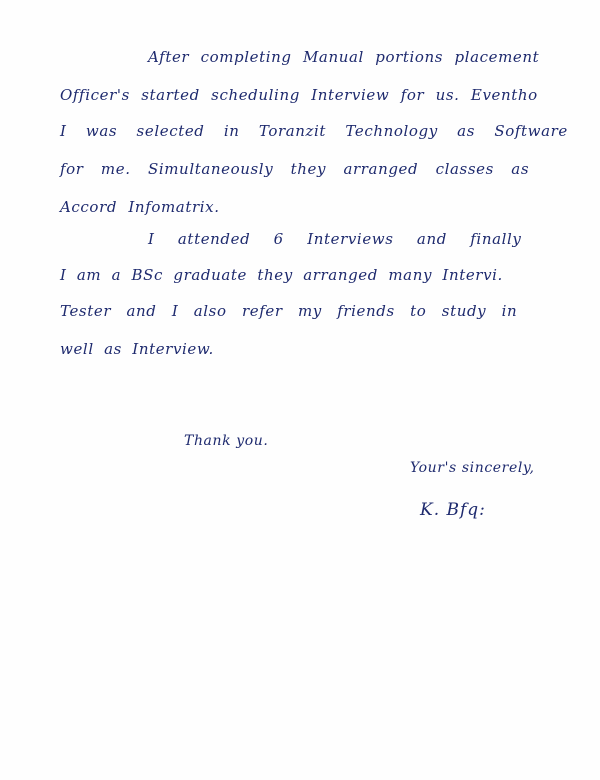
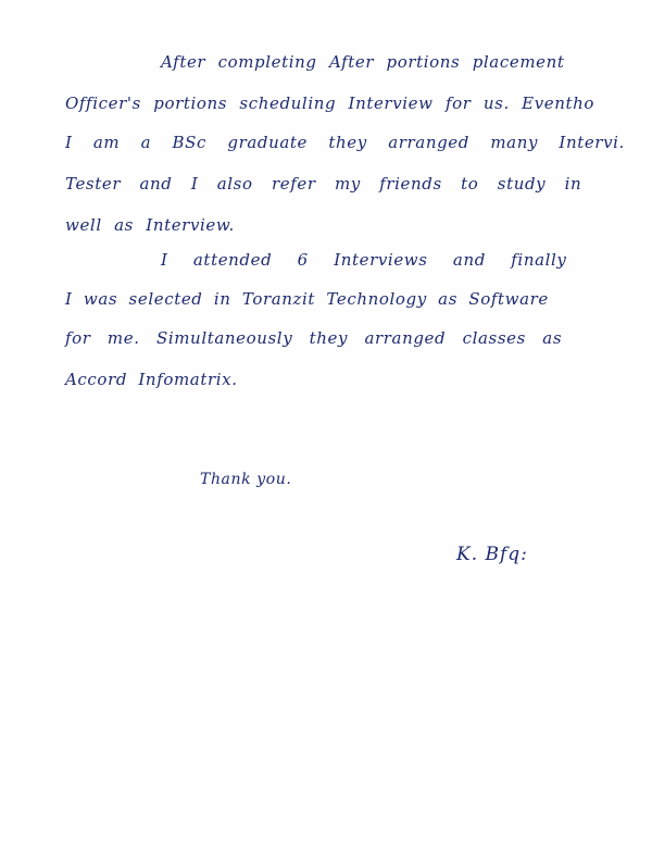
- After completing Manual portions placement
+ After completing After portions placement
- Officer's started scheduling Interview for us. Eventho
+ Officer's portions scheduling Interview for us. Eventho
- I was selected in Toranzit Technology as Software
+ I am a BSc graduate they arranged many Intervi.
- for me. Simultaneously they arranged classes as
+ Tester and I also refer my friends to study in
- Accord Infomatrix.
+ well as Interview.
  I attended 6 Interviews and finally
- I am a BSc graduate they arranged many Intervi.
+ I was selected in Toranzit Technology as Software
- Tester and I also refer my friends to study in
+ for me. Simultaneously they arranged classes as
- well as Interview.
+ Accord Infomatrix.
  Thank you.
- Your's sincerely,
  K. Bfq:
